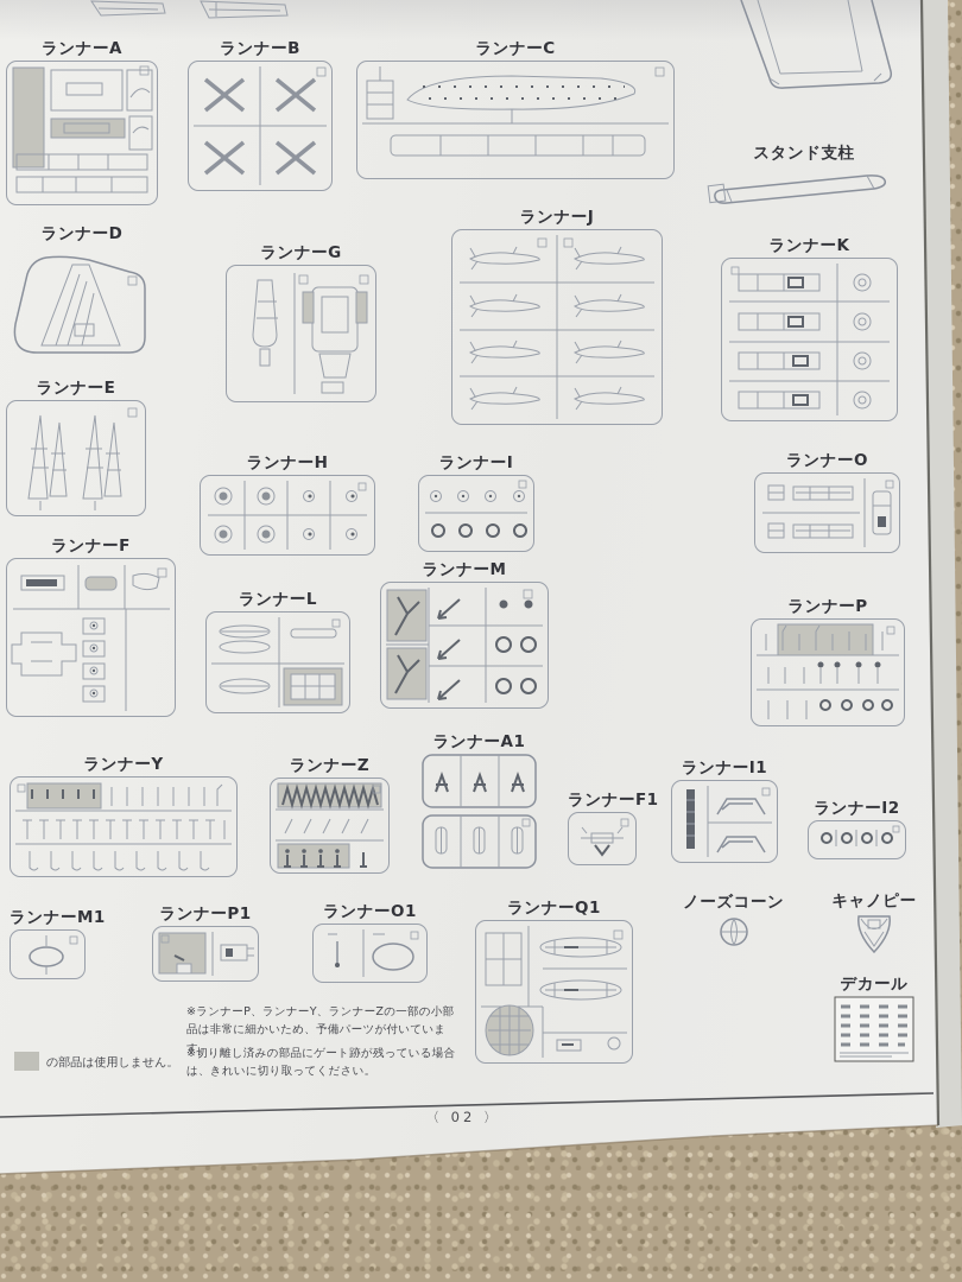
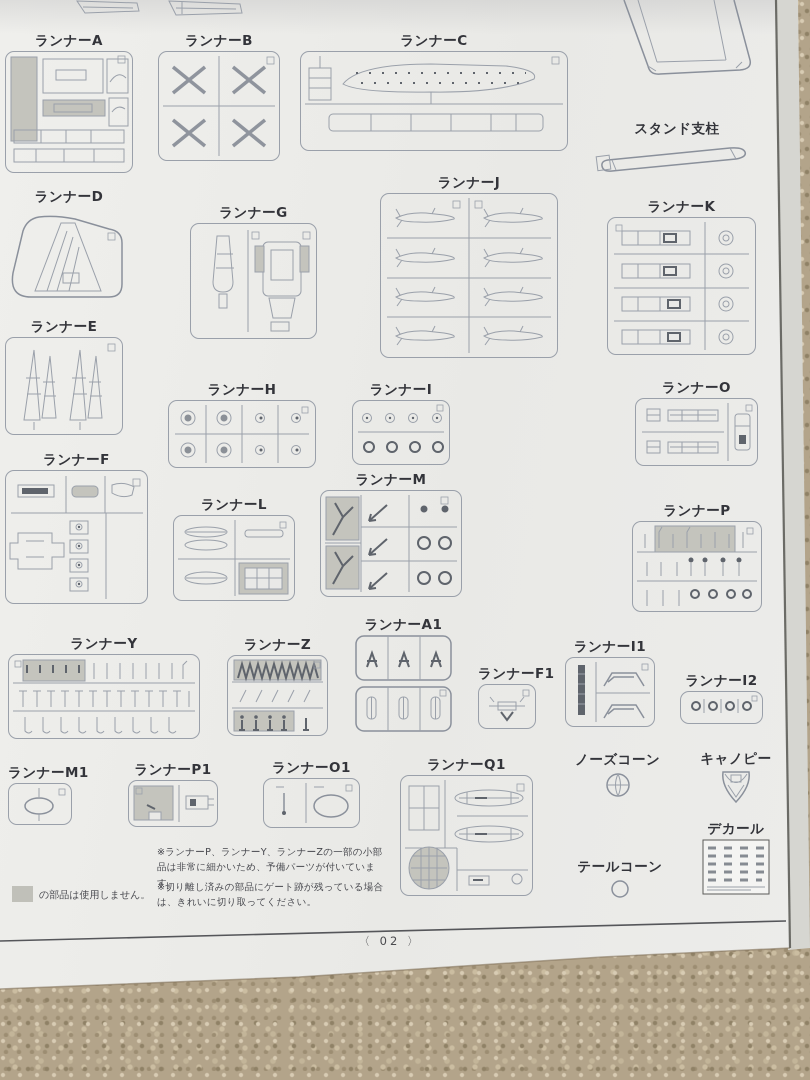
  スタンド支柱
  ランナーA
  ランナーB
  ランナーC
  ランナーD
  ランナーG
  ランナーJ
  ランナーK
  ランナーE
  ランナーH
  ランナーI
  ランナーO
  ランナーF
  ランナーL
  ランナーM
  ランナーP
  ランナーY
  ランナーZ
  ランナーA1
  ランナーI1
  ランナーI2
  ランナーM
  ランナーP1
  ランナーO1
  ランナーQ1
  ノーズコーン
  キャノピー
  デカール
+ テールコーン
  ※ランナーP、ランナーY、ランナーZの一部の小部品は非常に細かいため、予備パーツが付いています。
  ※切り離し済みの部品にゲート跡が残っている場合は、きれいに切り取ってください。
  の部品は使用しません。
  〈 02 〉
